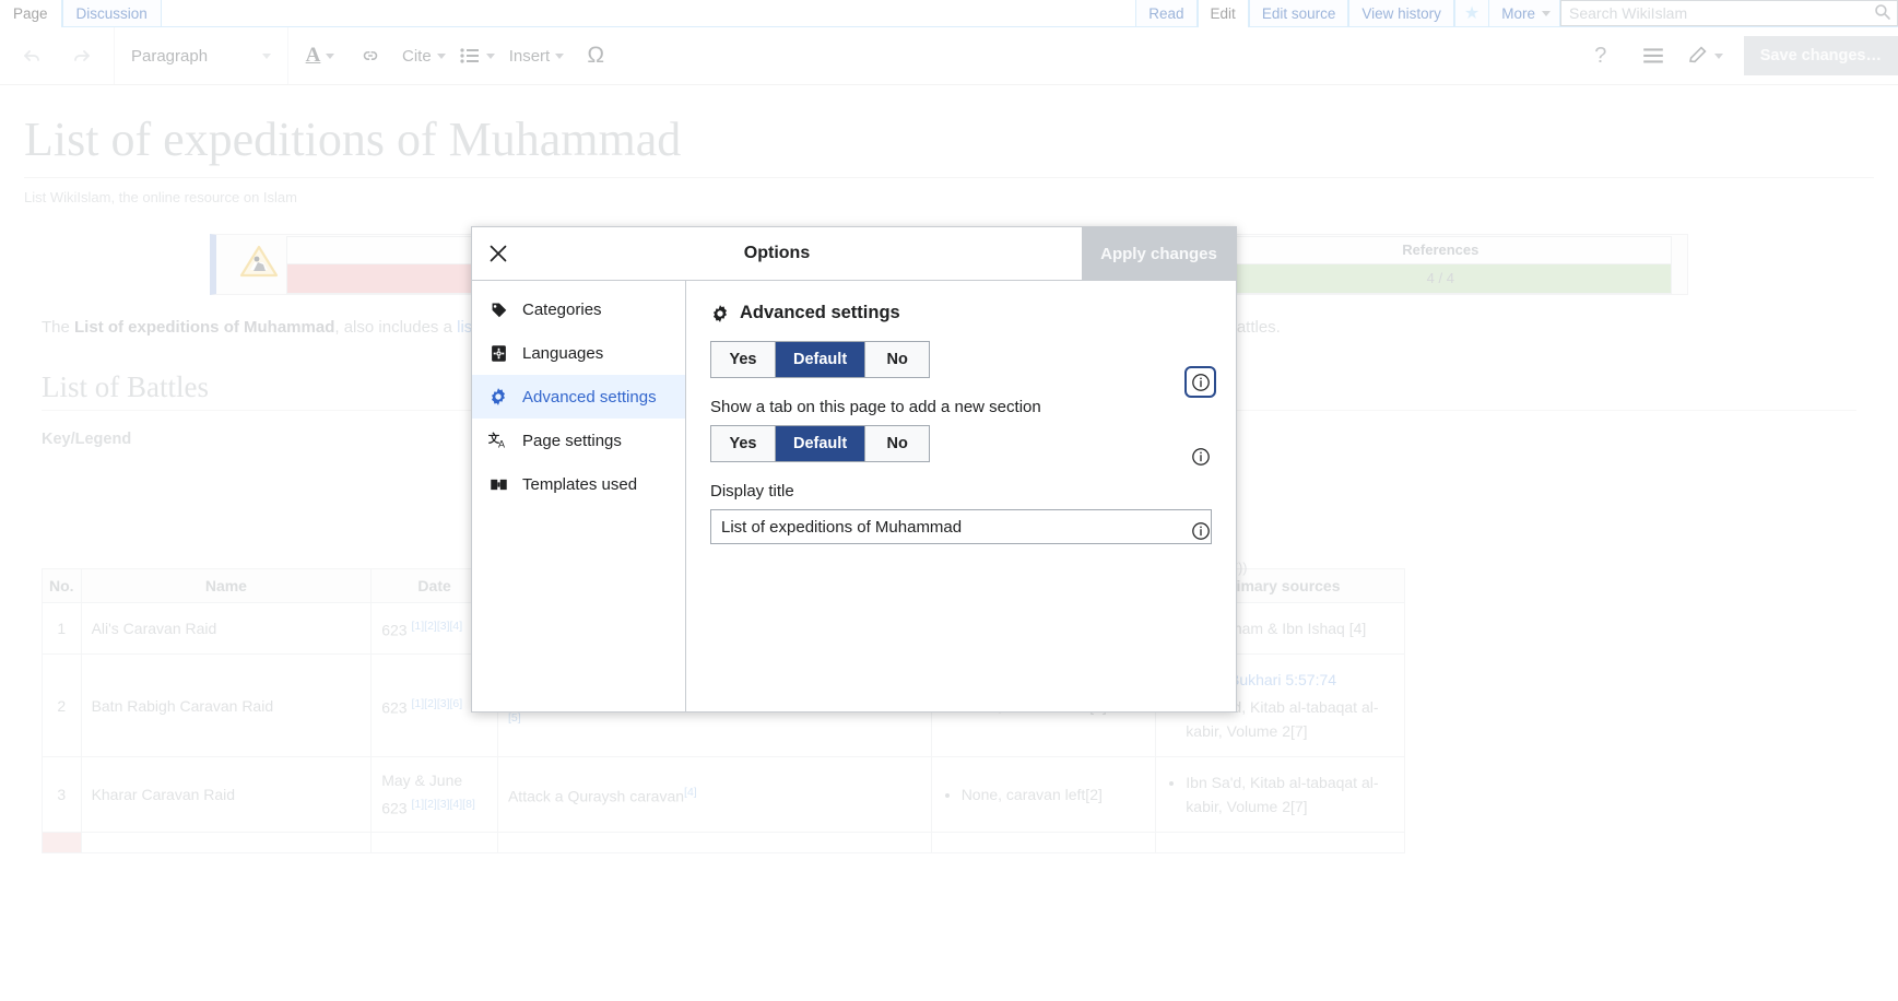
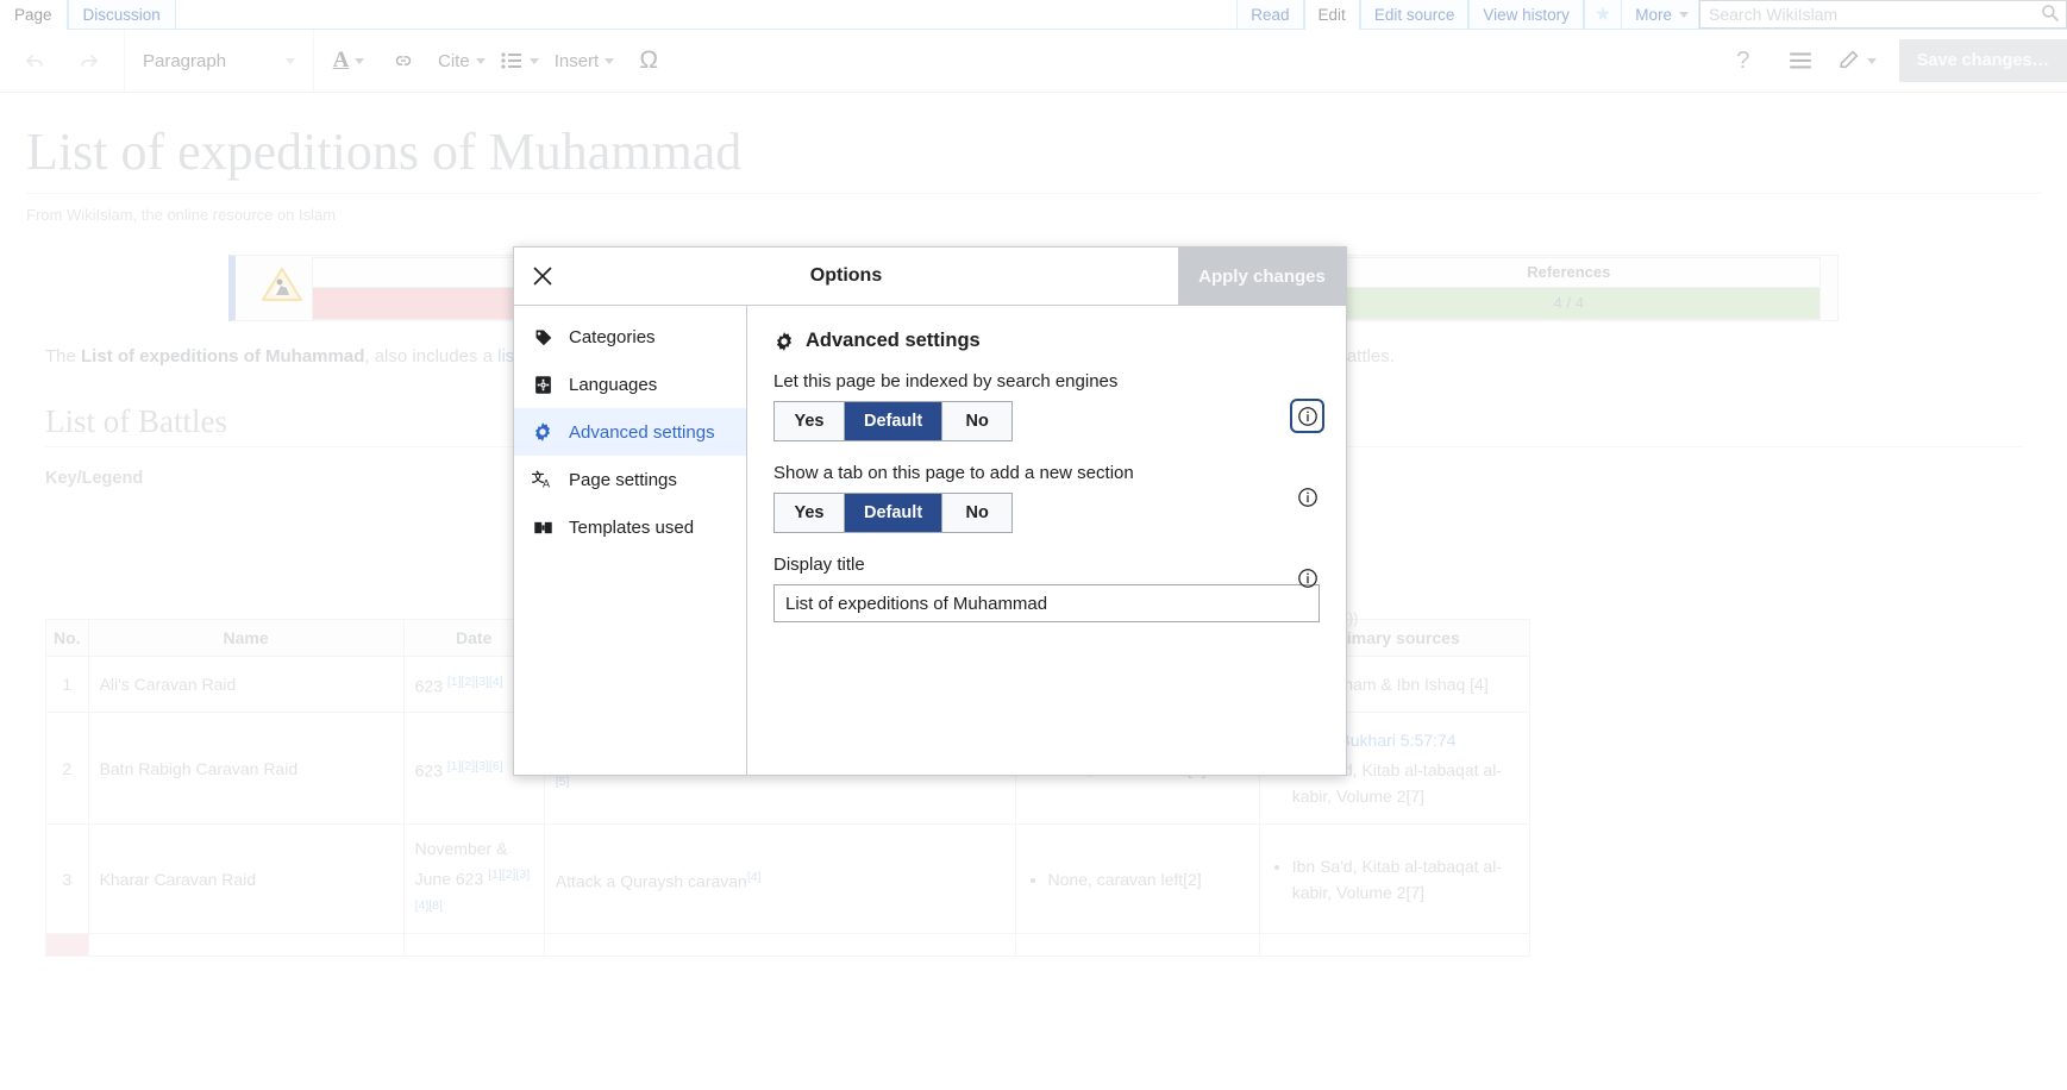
  Page
  Discussion
  Read
  Edit
  Edit source
  View history
  ★
  More
  Search WikiIslam
  Paragraph
  A
  Cite
  Insert
  Ω
  ?
  List of expeditions of Muhammad
- List WikiIslam, the online resource on Islam
+ From WikiIslam, the online resource on Islam
  References
  4 / 4
  List of Battles
  Key/Legend
- 3	Kharar Caravan Raid	May & June 623 [1][2][3][4][8]	Attack a Quraysh caravan[4]	None, caravan left[2]	Ibn Sa'd, Kitab al-tabaqat al-kabir, Volume 2[7]
+ 3	Kharar Caravan Raid	November & June 623 [1][2][3][4][8]	Attack a Quraysh caravan[4]	None, caravan left[2]	Ibn Sa'd, Kitab al-tabaqat al-kabir, Volume 2[7]
  Options
  Apply changes
  Categories
  Languages
  Advanced settings
  文
  A
  Page settings
  Templates used
  Advanced settings
+ Let this page be indexed by search engines
  Yes
  Default
  No
  Show a tab on this page to add a new section
  Yes
  Default
  No
  Display title
  List of expeditions of Muhammad
